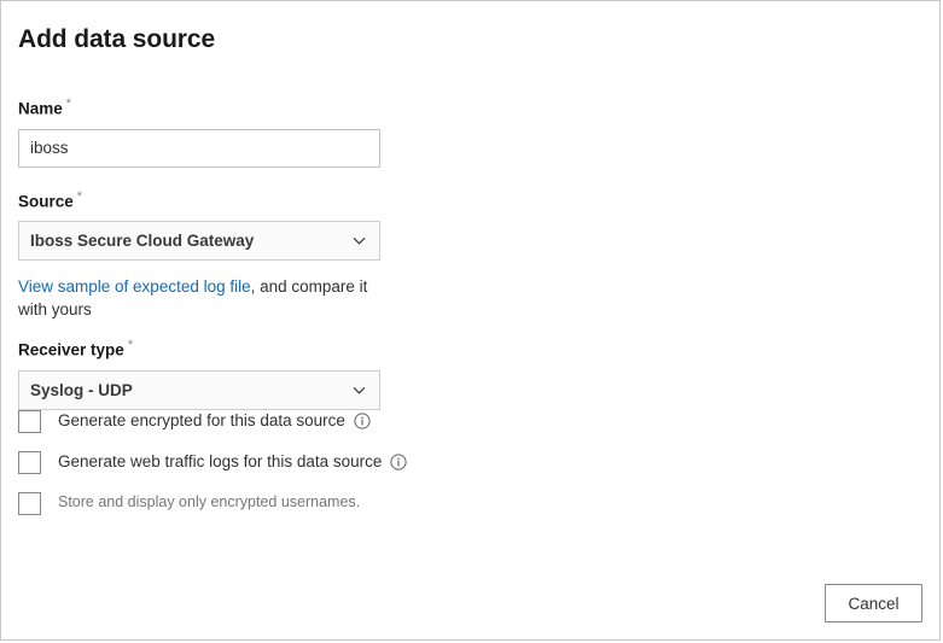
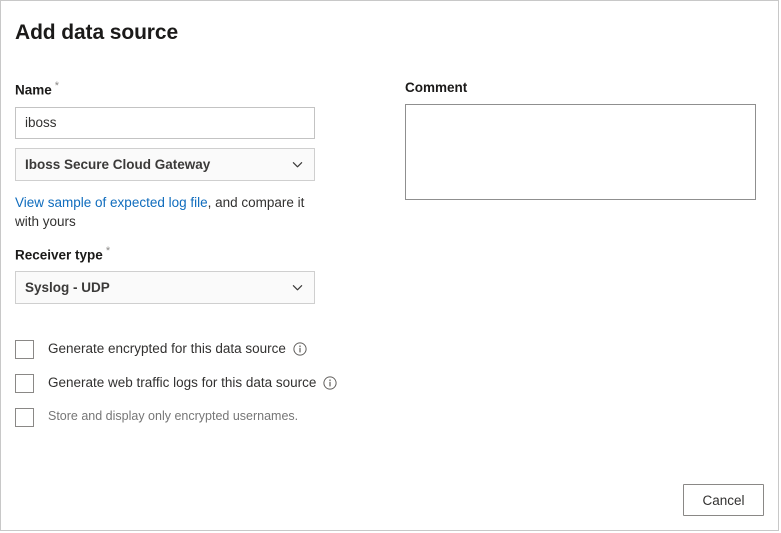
  Add data source
  Name *
  iboss
- Source *
  Iboss Secure Cloud Gateway
  View sample of expected log file, and compare it with yours
  Receiver type *
  Syslog - UDP
  Generate encrypted for this data source
  Generate web traffic logs for this data source
  Store and display only encrypted usernames.
+ Comment
  Cancel
